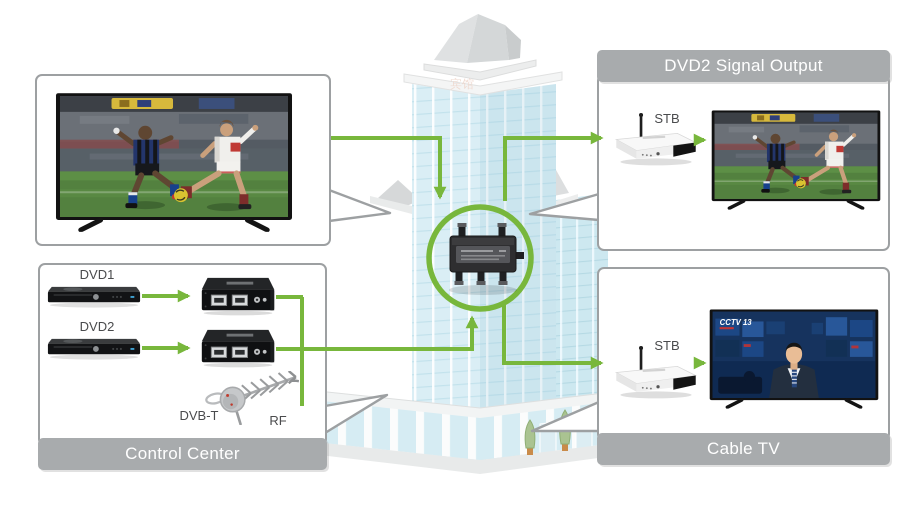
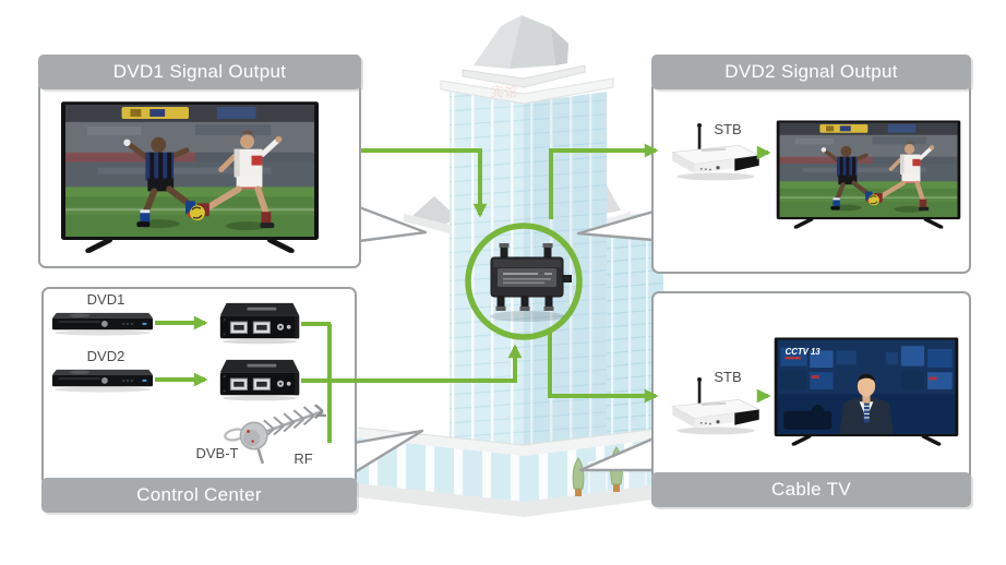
  宾馆
+ DVD1 Signal Output
  DVD2 Signal Output
  STB
  Control Center
  DVD1
  DVD2
  DVB-T
  RF
  Cable TV
  STB
